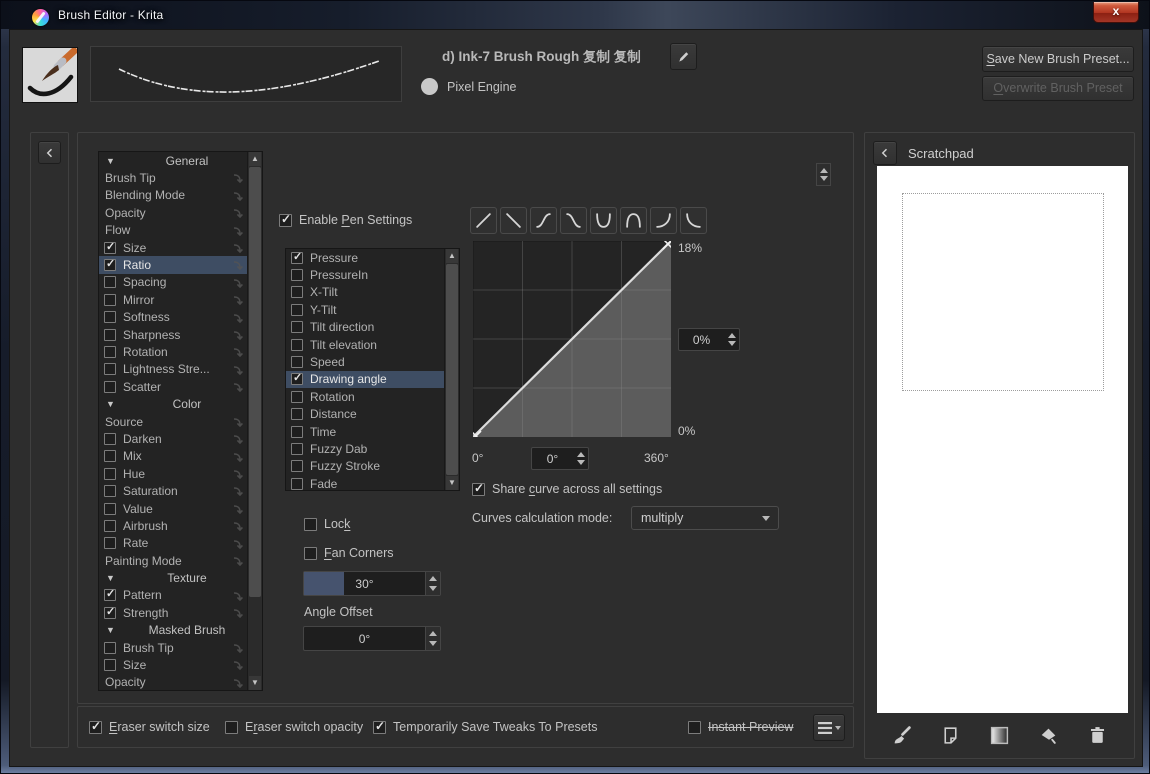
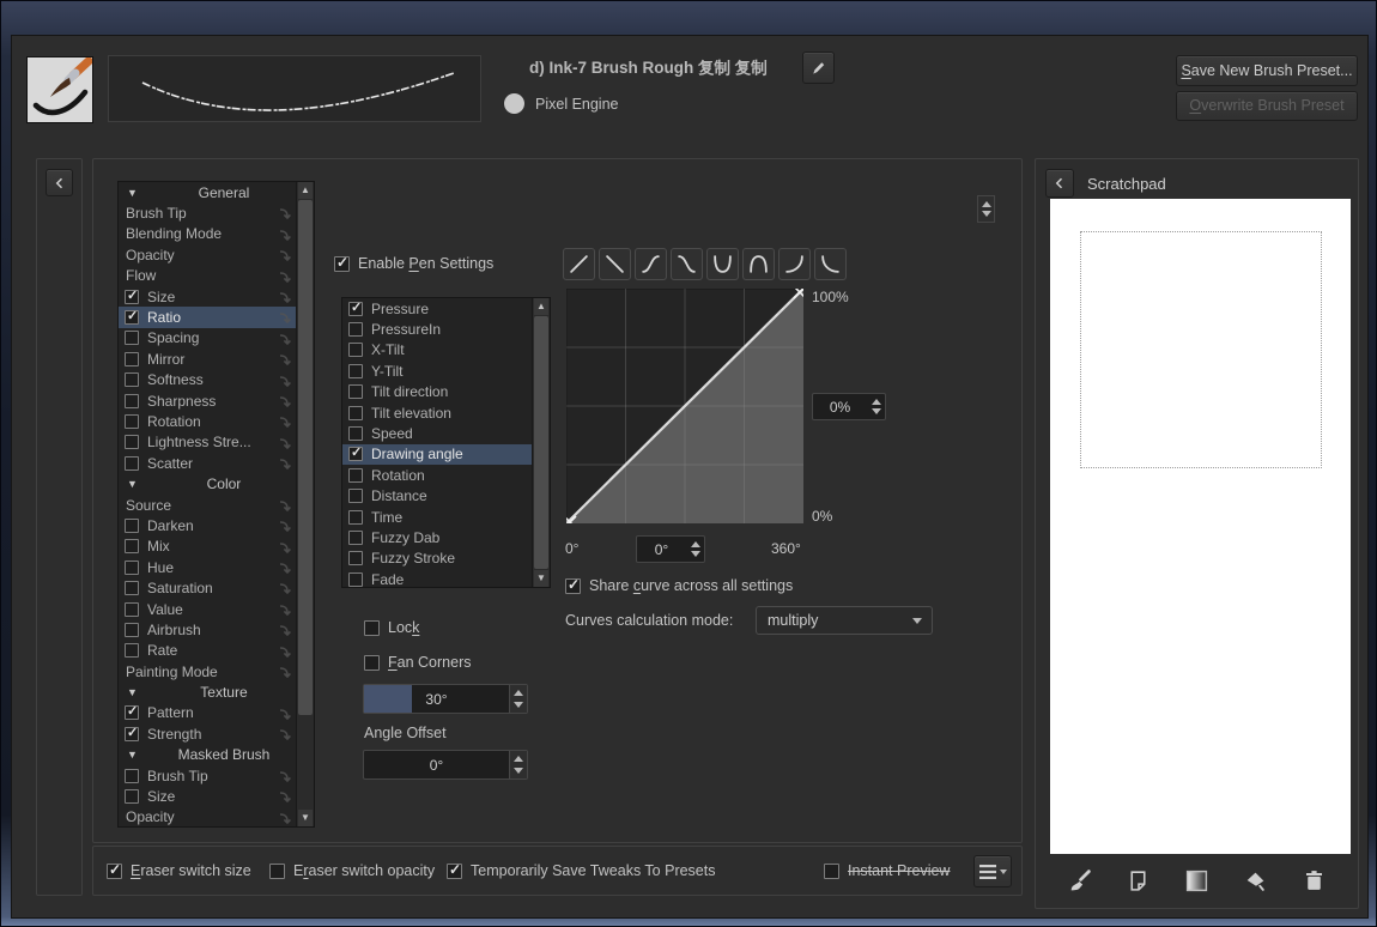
- Brush Editor - Krita
- x
  d) Ink-7 Brush Rough 复制 复制
  Pixel Engine
  Save New Brush Preset...
  Overwrite Brush Preset
  ▼
  General
  Brush Tip
  Blending Mode
  Opacity
  Flow
  Size
  Ratio
  Spacing
  Mirror
  Softness
  Sharpness
  Rotation
  Lightness Stre...
  Scatter
  ▼
  Color
  Source
  Darken
  Mix
  Hue
  Saturation
  Value
  Airbrush
  Rate
  Painting Mode
  ▼
  Texture
  Pattern
  Strength
  ▼
  Masked Brush
  Brush Tip
  Size
  Opacity
  ▲
  ▼
  Enable Pen Settings
  Pressure
  PressureIn
  X-Tilt
  Y-Tilt
  Tilt direction
  Tilt elevation
  Speed
  Drawing angle
  Rotation
  Distance
  Time
  Fuzzy Dab
  Fuzzy Stroke
  Fade
  ▲
  ▼
- 18%
+ 100%
  0%
  0%
  0°
  0°
  360°
  Share curve across all settings
  Curves calculation mode:
  multiply
  Lock
  Fan Corners
  30°
  Angle Offset
  0°
  Eraser switch size
  Eraser switch opacity
  Temporarily Save Tweaks To Presets
  Instant Preview
  Scratchpad
